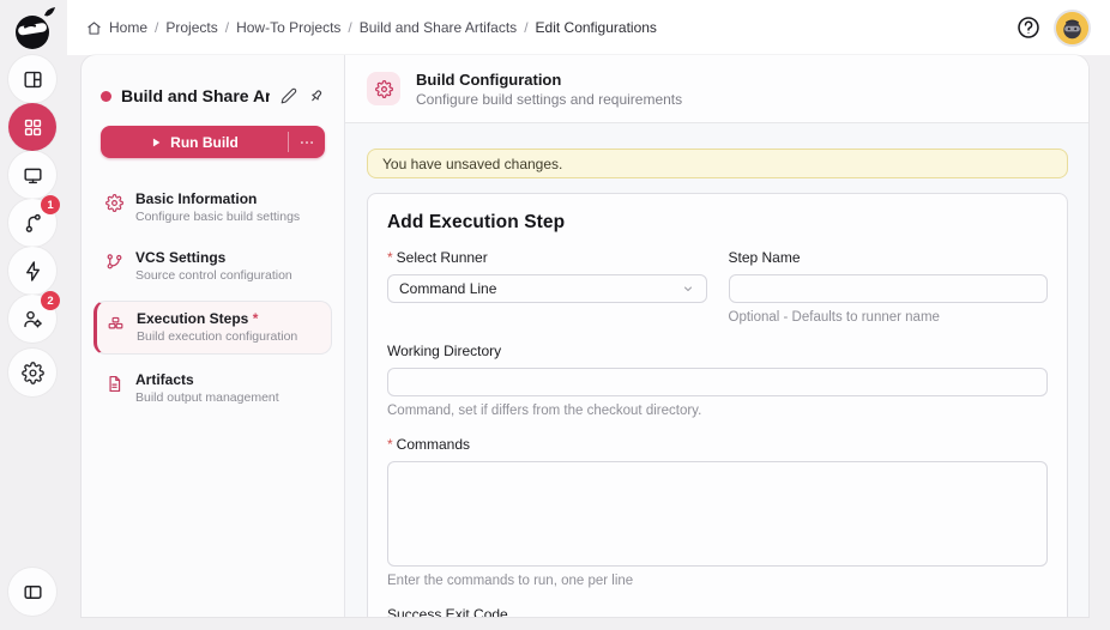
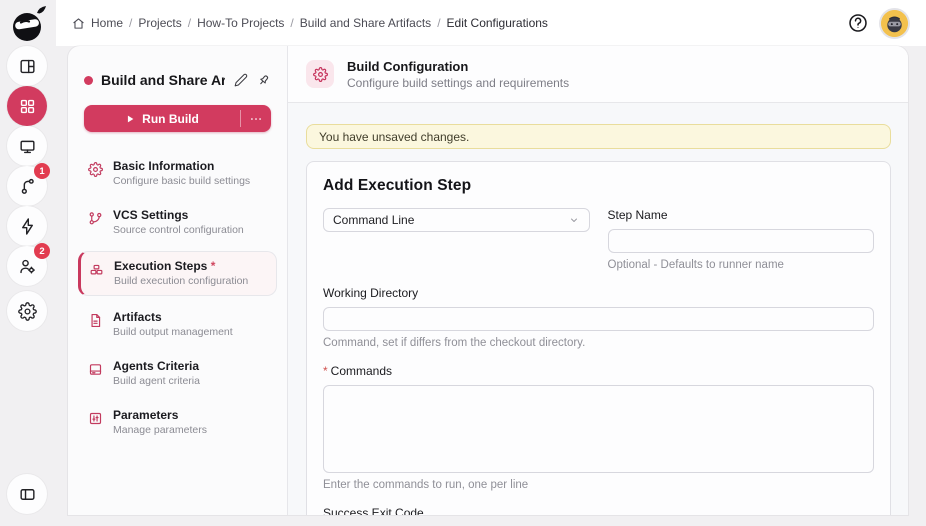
  1
  2
  Home
  /
  Projects
  /
  How-To Projects
  /
  Build and Share Artifacts
  /
  Edit Configurations
  Build and Share Ar
  Run Build
  Basic Information
  Configure basic build settings
  VCS Settings
  Source control configuration
  Execution Steps *
  Build execution configuration
  Artifacts
  Build output management
+ Agents Criteria
+ Build agent criteria
+ Parameters
+ Manage parameters
  Build Configuration
  Configure build settings and requirements
  You have unsaved changes.
  Add Execution Step
- * Select Runner
  Command Line
  Step Name
  Optional - Defaults to runner name
  Working Directory
  Command, set if differs from the checkout directory.
  * Commands
  Enter the commands to run, one per line
  Success Exit Code
